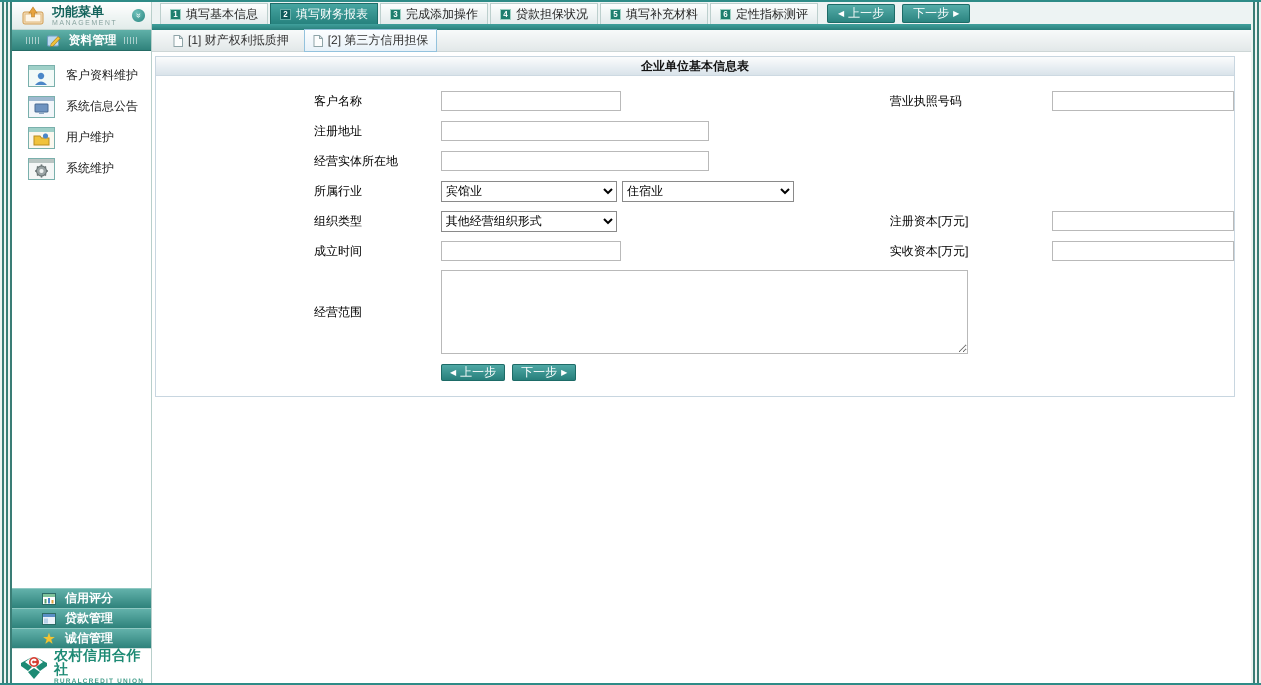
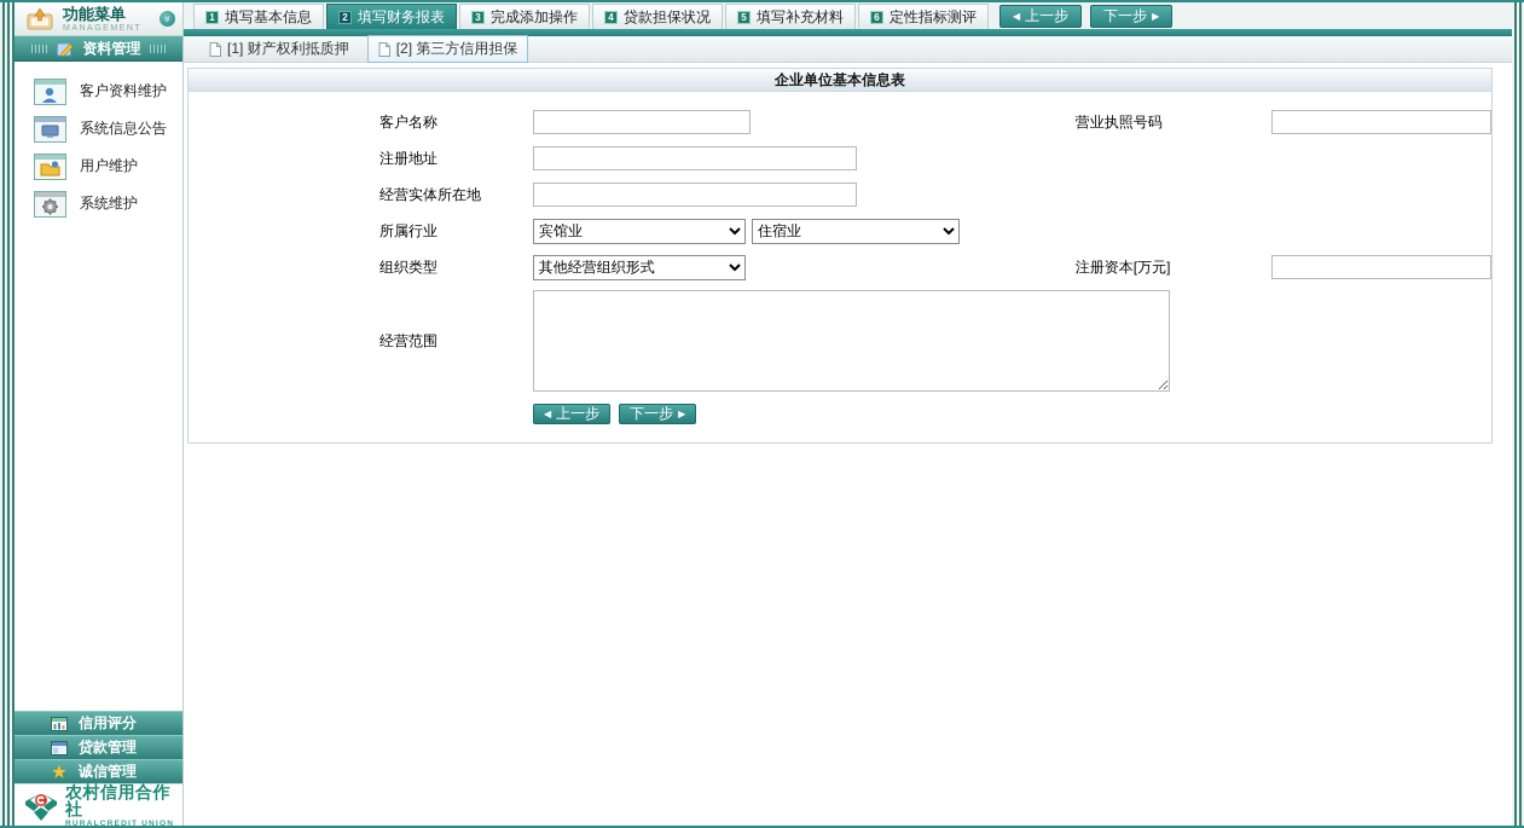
  功能菜单
  资料管理
  客户资料维护
  系统信息公告
  用户维护
  系统维护
  信用评分
  贷款管理
  ★
  诚信管理
  农村信用合作社
  1
  填写基本信息
  2
  填写财务报表
  3
  完成添加操作
  4
  贷款担保状况
  5
  填写补充材料
  6
  定性指标测评
  ◀
  上一步
  下一步
  ▶
  [1] 财产权利抵质押
  [2] 第三方信用担保
  企业单位基本信息表
  客户名称
  营业执照号码
  注册地址
  经营实体所在地
  所属行业
  宾馆业
  住宿业
  组织类型
  其他经营组织形式
  注册资本[万元]
- 成立时间
- 实收资本[万元]
  经营范围
  ◀
  上一步
  下一步
  ▶
